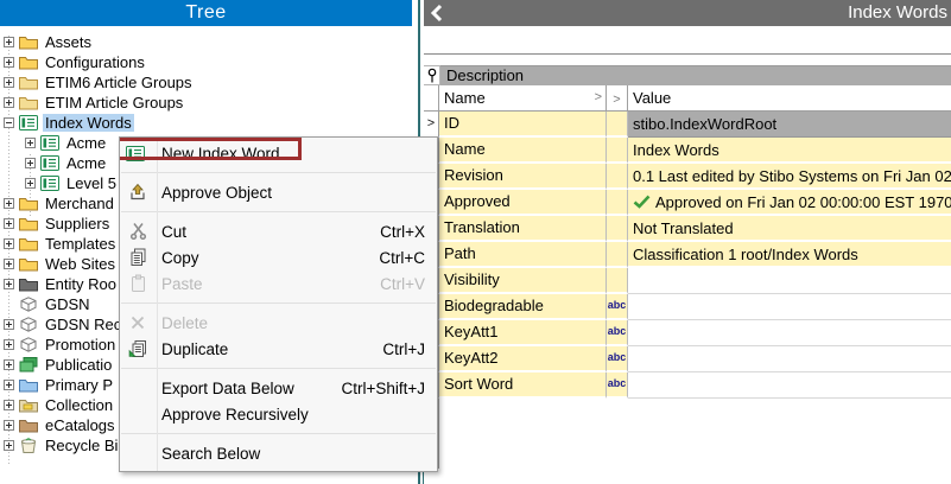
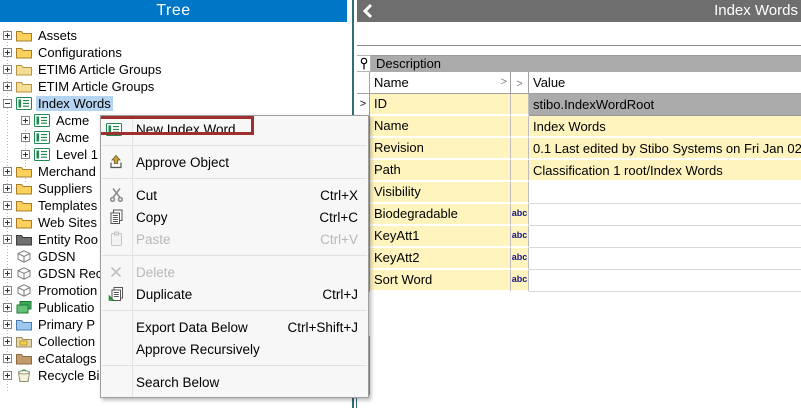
  Tree
  Assets
  Configurations
  ETIM6 Article Groups
  ETIM Article Groups
  Index Words
  Acme
  Acme
- Level 5
+ Level 1
  Merchand
  Suppliers
  Templates
  Web Sites
  Entity Roo
  GDSN
  GDSN Re
  Promotion
  Publicatio
  Primary P
  Collection
  eCatalogs
  Recycle Bi
  Index Words
  Description
  Name
  >
  >
  Value
  >
  ID
  stibo.IndexWordRoot
  Name
  Index Words
  Revision
  0.1 Last edited by Stibo Systems on Fri Jan 02
- Approved
- Approved on Fri Jan 02 00:00:00 EST 1970
- Translation
- Not Translated
  Path
  Classification 1 root/Index Words
  Visibility
  Biodegradable
  abc
  KeyAtt1
  abc
  KeyAtt2
  abc
  Sort Word
  abc
  New Index Word
  Approve Object
  Cut
  Ctrl+X
  Copy
  Ctrl+C
  Paste
  Ctrl+V
  Delete
  Duplicate
  Ctrl+J
  Export Data Below
  Ctrl+Shift+J
  Approve Recursively
  Search Below
